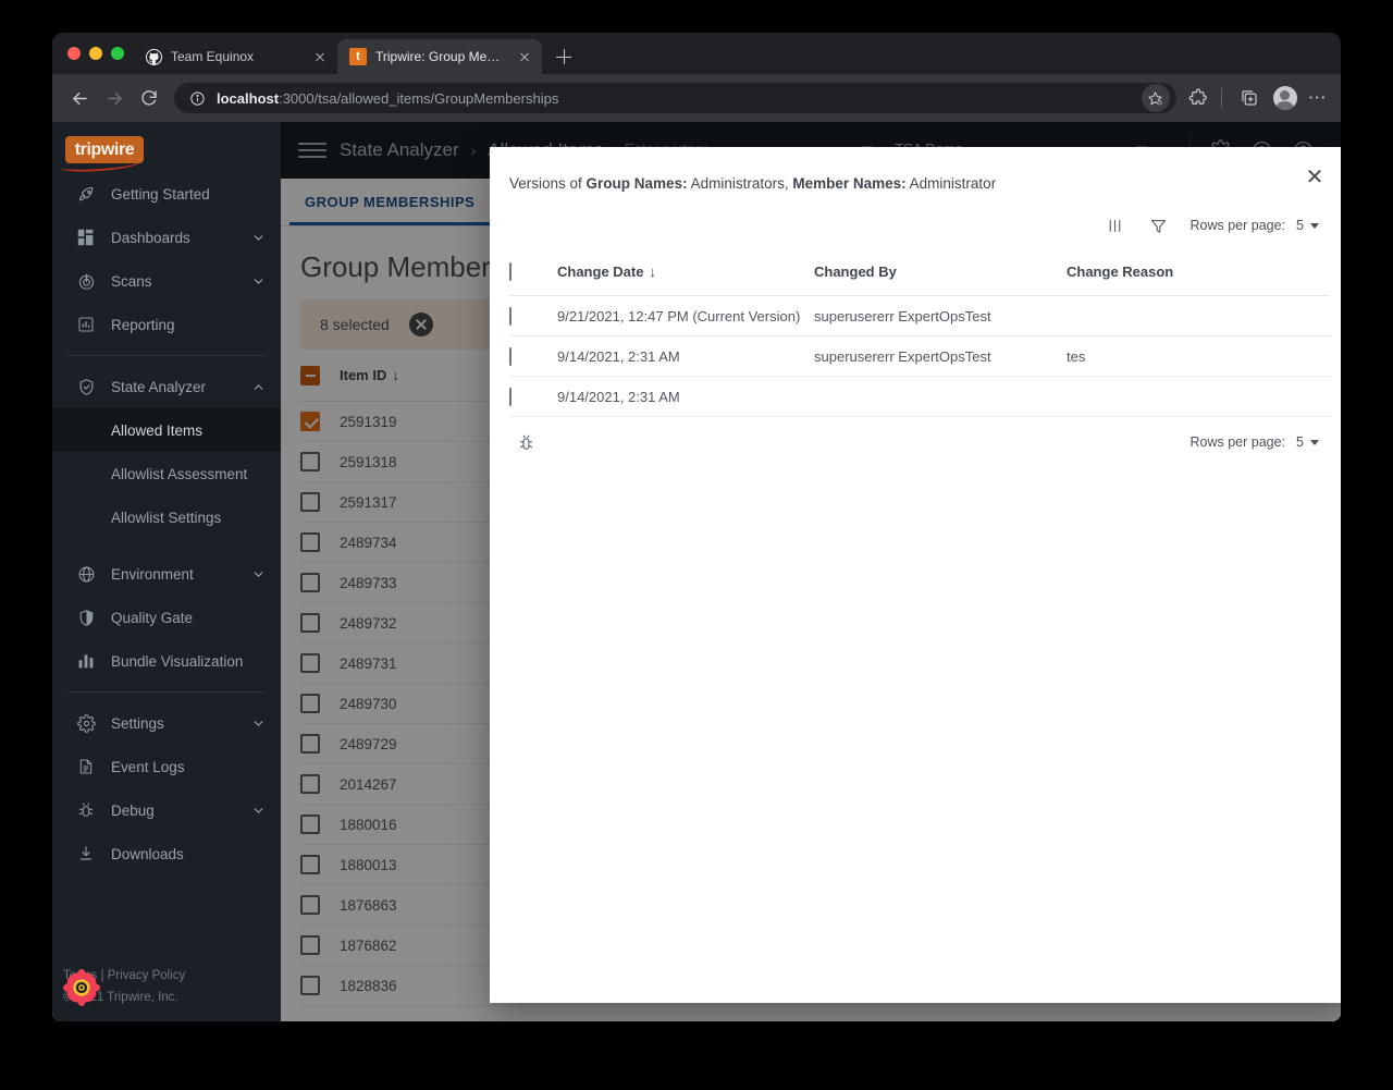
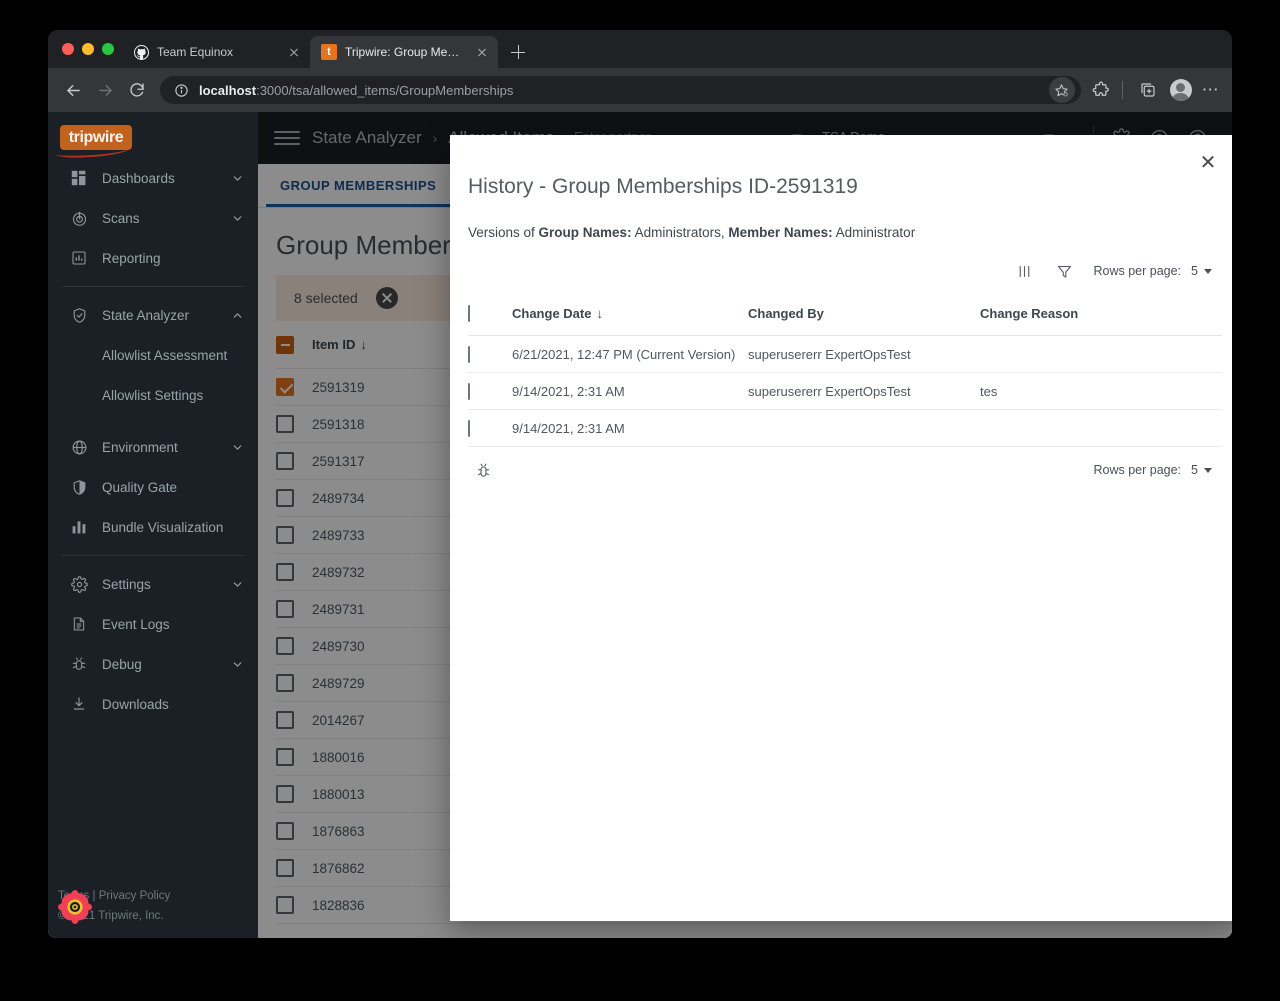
  Team Equinox
  t
  Tripwire: Group Memb
  localhost:3000/tsa/allowed_items/GroupMemberships
  ⋯
  tripwire
- Getting Started
  Dashboards
  Scans
  Reporting
  State Analyzer
- Allowed Items
  Allowlist Assessment
  Allowlist Settings
  Environment
  Quality Gate
  Bundle Visualization
  Settings
  Event Logs
  Debug
  Downloads
  Ts | Privacy Policy
  ©1 Tripwire, Inc.
  State Analyzer
  ›
  GROUP MEMBERSHIPS
  Group Member
  8 selected
  Item ID ↓
  2591319
  2591318
  2591317
  2489734
  2489733
  2489732
  2489731
  2489730
  2489729
  2014267
  1880016
  1880013
  1876863
  1876862
  1828836
  ✕
+ History - Group Memberships ID-2591319
  Versions of Group Names: Administrators, Member Names: Administrator
  Rows per page:
  5
  Change Date ↓
  Changed By
  Change Reason
- 9/21/2021, 12:47 PM (Current Version)
+ 6/21/2021, 12:47 PM (Current Version)
  superusererr ExpertOpsTest
  9/14/2021, 2:31 AM
  superusererr ExpertOpsTest
  tes
  9/14/2021, 2:31 AM
  Rows per page:
  5
